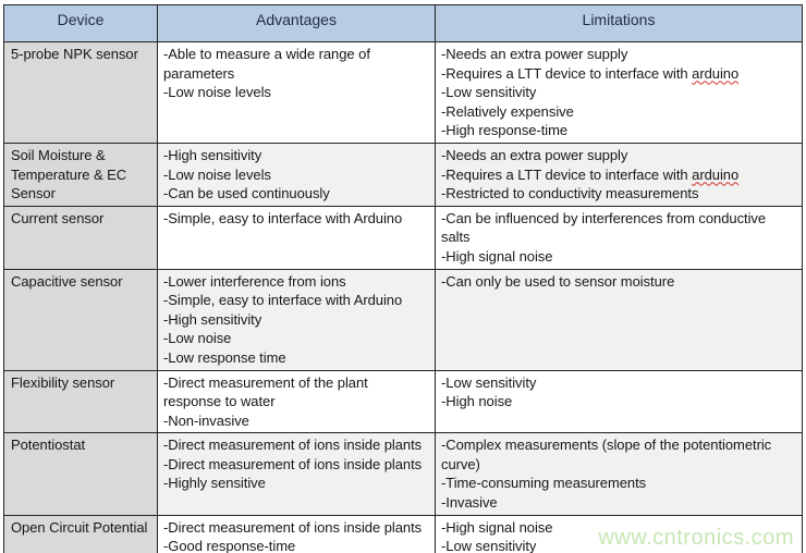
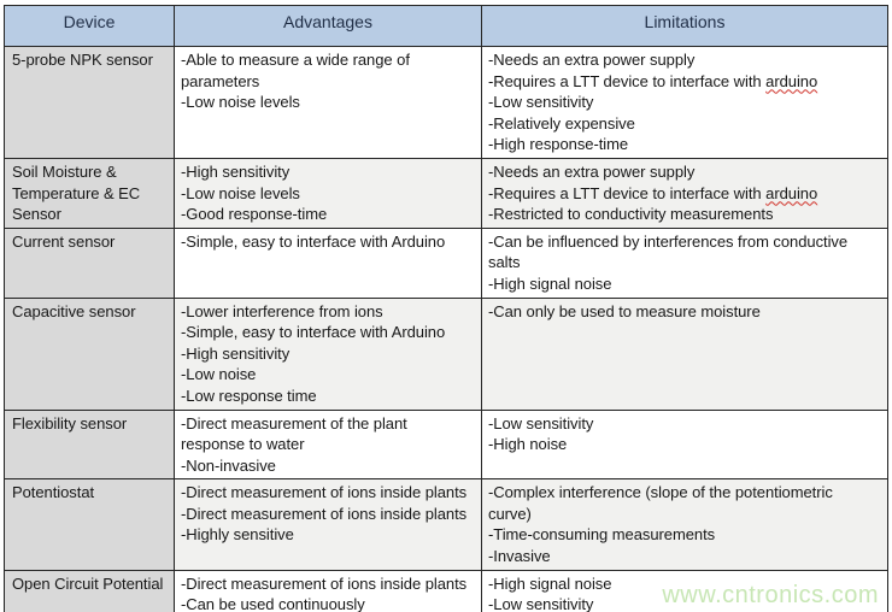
  Device	Advantages	Limitations
  5-probe NPK sensor	-Able to measure a wide range of parameters-Low noise levels	-Needs an extra power supply-Requires a LTT device to interface with arduino -Low sensitivity-Relatively expensive-High response-time
- Soil Moisture & Temperature & EC Sensor	-High sensitivity-Low noise levels-Can be used continuously	-Needs an extra power supply-Requires a LTT device to interface with arduino -Restricted to conductivity measurements
+ Soil Moisture & Temperature & EC Sensor	-High sensitivity-Low noise levels-Good response-time	-Needs an extra power supply-Requires a LTT device to interface with arduino -Restricted to conductivity measurements
  Current sensor	-Simple, easy to interface with Arduino	-Can be influenced by interferences from conductive salts-High signal noise
- Capacitive sensor	-Lower interference from ions-Simple, easy to interface with Arduino-High sensitivity-Low noise-Low response time	-Can only be used to sensor moisture
+ Capacitive sensor	-Lower interference from ions-Simple, easy to interface with Arduino-High sensitivity-Low noise-Low response time	-Can only be used to measure moisture
  Flexibility sensor	-Direct measurement of the plant response to water-Non-invasive	-Low sensitivity-High noise
- Potentiostat	-Direct measurement of ions inside plants-Direct measurement of ions inside plants-Highly sensitive	-Complex measurements (slope of the potentiometric curve)-Time-consuming measurements-Invasive
+ Potentiostat	-Direct measurement of ions inside plants-Direct measurement of ions inside plants-Highly sensitive	-Complex interference (slope of the potentiometric curve)-Time-consuming measurements-Invasive
- Open Circuit Potential	-Direct measurement of ions inside plants-Good response-time	-High signal noise-Low sensitivity
+ Open Circuit Potential	-Direct measurement of ions inside plants-Can be used continuously	-High signal noise-Low sensitivity
  www.cntronics.com
